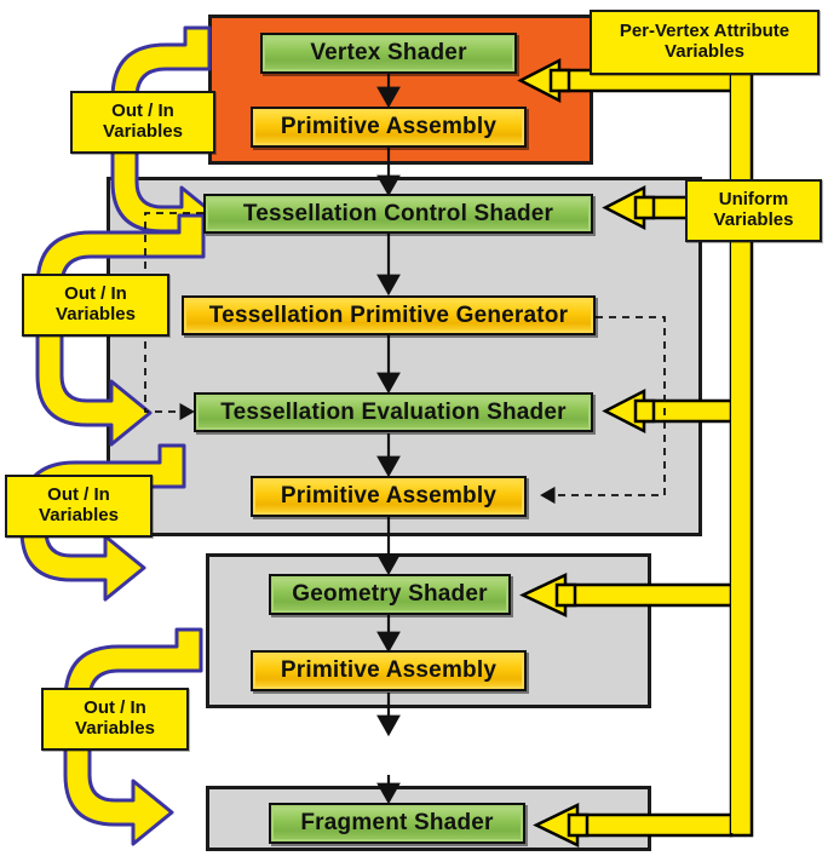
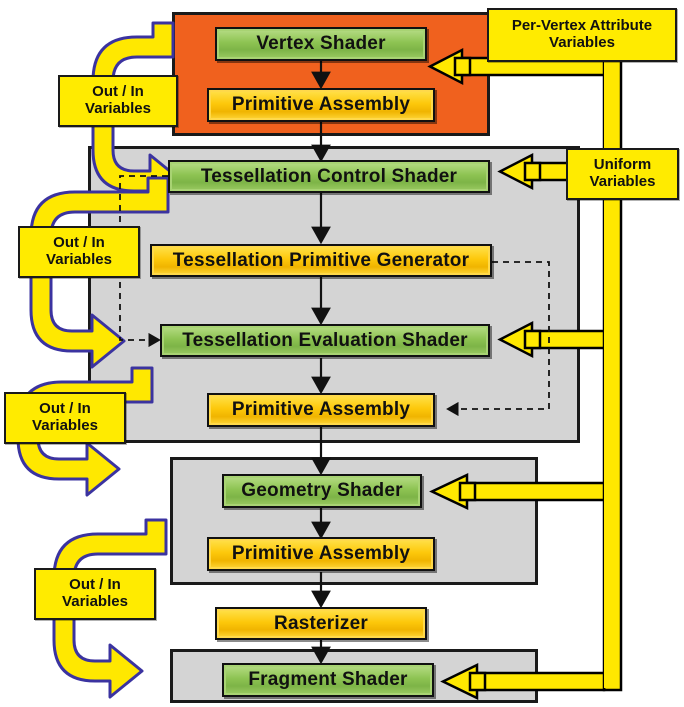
  Vertex Shader
  Primitive Assembly
  Tessellation Control Shader
  Tessellation Primitive Generator
  Tessellation Evaluation Shader
  Primitive Assembly
  Geometry Shader
  Primitive Assembly
+ Rasterizer
  Fragment Shader
  Per-Vertex Attribute
  Variables
  Uniform
  Variables
  Out / In
  Variables
  Out / In
  Variables
  Out / In
  Variables
  Out / In
  Variables
